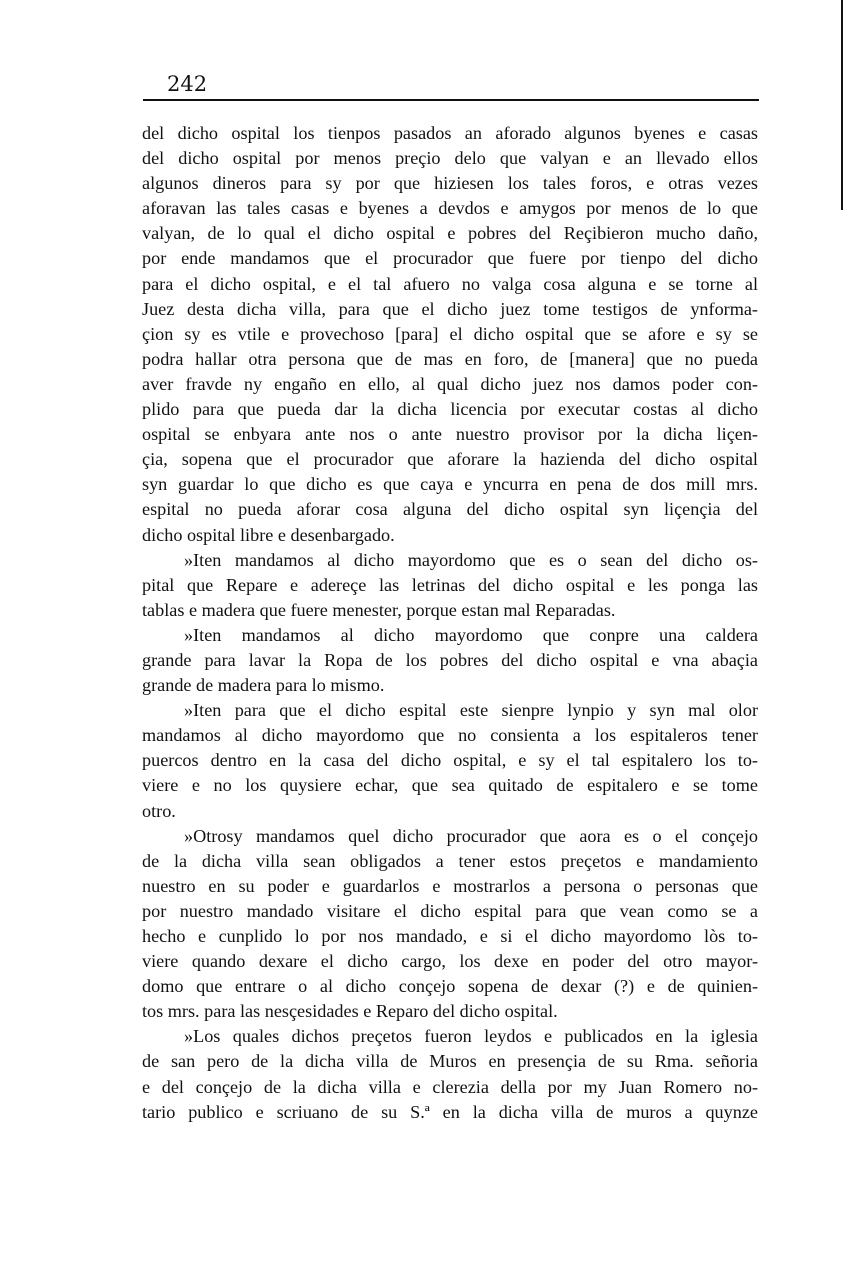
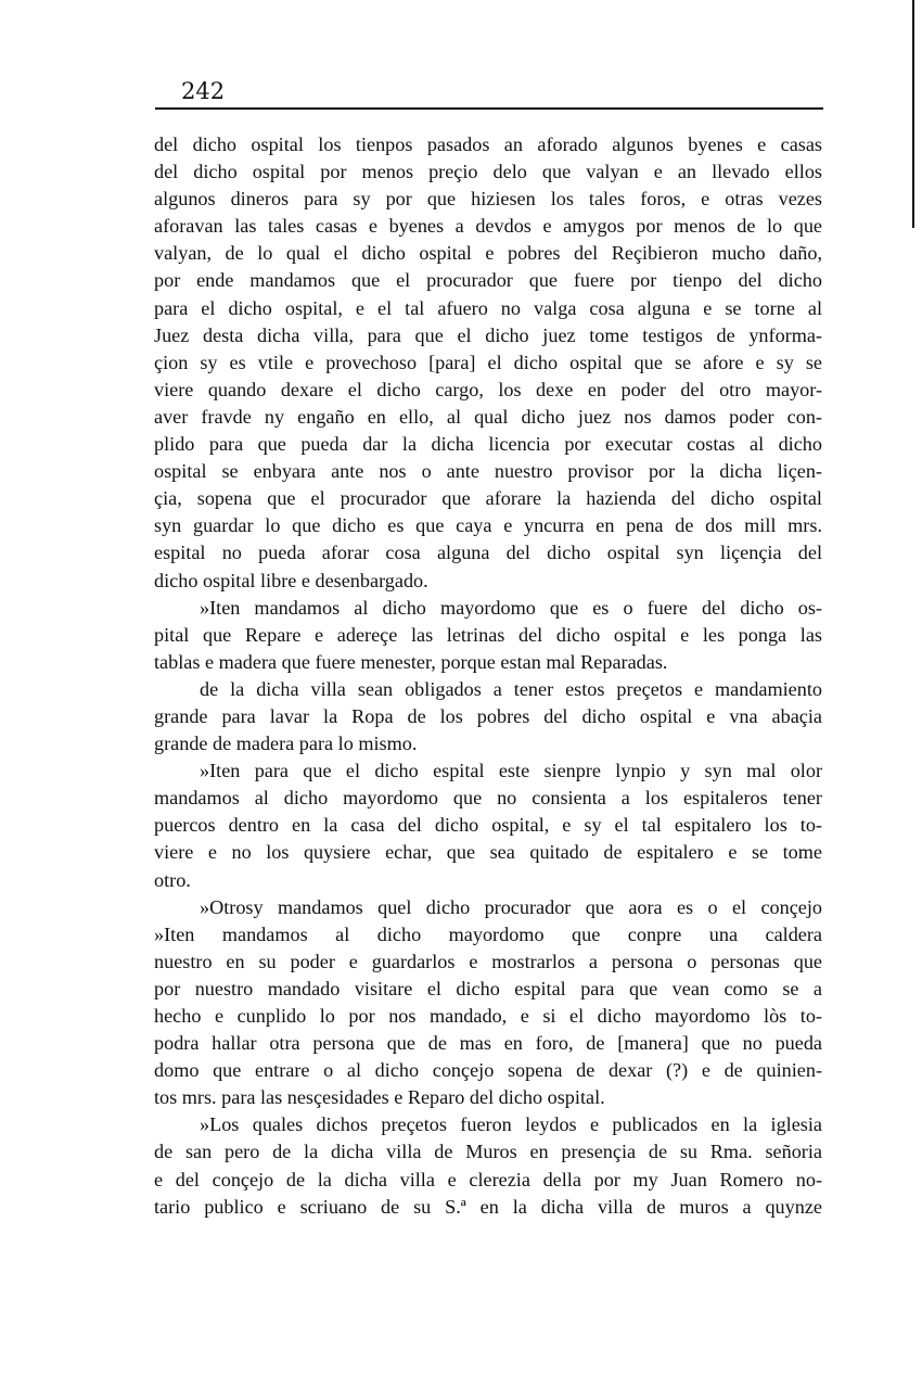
  242
  del dicho ospital los tienpos pasados an aforado algunos byenes e casas
  del dicho ospital por menos preçio delo que valyan e an llevado ellos
  algunos dineros para sy por que hiziesen los tales foros, e otras vezes
  aforavan las tales casas e byenes a devdos e amygos por menos de lo que
  valyan, de lo qual el dicho ospital e pobres del Reçibieron mucho daño,
  por ende mandamos que el procurador que fuere por tienpo del dicho
  para el dicho ospital, e el tal afuero no valga cosa alguna e se torne al
  Juez desta dicha villa, para que el dicho juez tome testigos de ynforma-
  çion sy es vtile e provechoso [para] el dicho ospital que se afore e sy se
- podra hallar otra persona que de mas en foro, de [manera] que no pueda
+ viere quando dexare el dicho cargo, los dexe en poder del otro mayor-
  aver fravde ny engaño en ello, al qual dicho juez nos damos poder con-
  plido para que pueda dar la dicha licencia por executar costas al dicho
  ospital se enbyara ante nos o ante nuestro provisor por la dicha liçen-
  çia, sopena que el procurador que aforare la hazienda del dicho ospital
  syn guardar lo que dicho es que caya e yncurra en pena de dos mill mrs.
  espital no pueda aforar cosa alguna del dicho ospital syn liçençia del
  dicho ospital libre e desenbargado.
- »Iten mandamos al dicho mayordomo que es o sean del dicho os-
+ »Iten mandamos al dicho mayordomo que es o fuere del dicho os-
  pital que Repare e adereçe las letrinas del dicho ospital e les ponga las
  tablas e madera que fuere menester, porque estan mal Reparadas.
- »Iten mandamos al dicho mayordomo que conpre una caldera
+ de la dicha villa sean obligados a tener estos preçetos e mandamiento
  grande para lavar la Ropa de los pobres del dicho ospital e vna abaçia
  grande de madera para lo mismo.
  »Iten para que el dicho espital este sienpre lynpio y syn mal olor
  mandamos al dicho mayordomo que no consienta a los espitaleros tener
  puercos dentro en la casa del dicho ospital, e sy el tal espitalero los to-
  viere e no los quysiere echar, que sea quitado de espitalero e se tome
  otro.
  »Otrosy mandamos quel dicho procurador que aora es o el conçejo
- de la dicha villa sean obligados a tener estos preçetos e mandamiento
+ »Iten mandamos al dicho mayordomo que conpre una caldera
  nuestro en su poder e guardarlos e mostrarlos a persona o personas que
  por nuestro mandado visitare el dicho espital para que vean como se a
  hecho e cunplido lo por nos mandado, e si el dicho mayordomo lòs to-
- viere quando dexare el dicho cargo, los dexe en poder del otro mayor-
+ podra hallar otra persona que de mas en foro, de [manera] que no pueda
  domo que entrare o al dicho conçejo sopena de dexar (?) e de quinien-
  tos mrs. para las nesçesidades e Reparo del dicho ospital.
  »Los quales dichos preçetos fueron leydos e publicados en la iglesia
  de san pero de la dicha villa de Muros en presençia de su Rma. señoria
  e del conçejo de la dicha villa e clerezia della por my Juan Romero no-
  tario publico e scriuano de su S.ª en la dicha villa de muros a quynze
